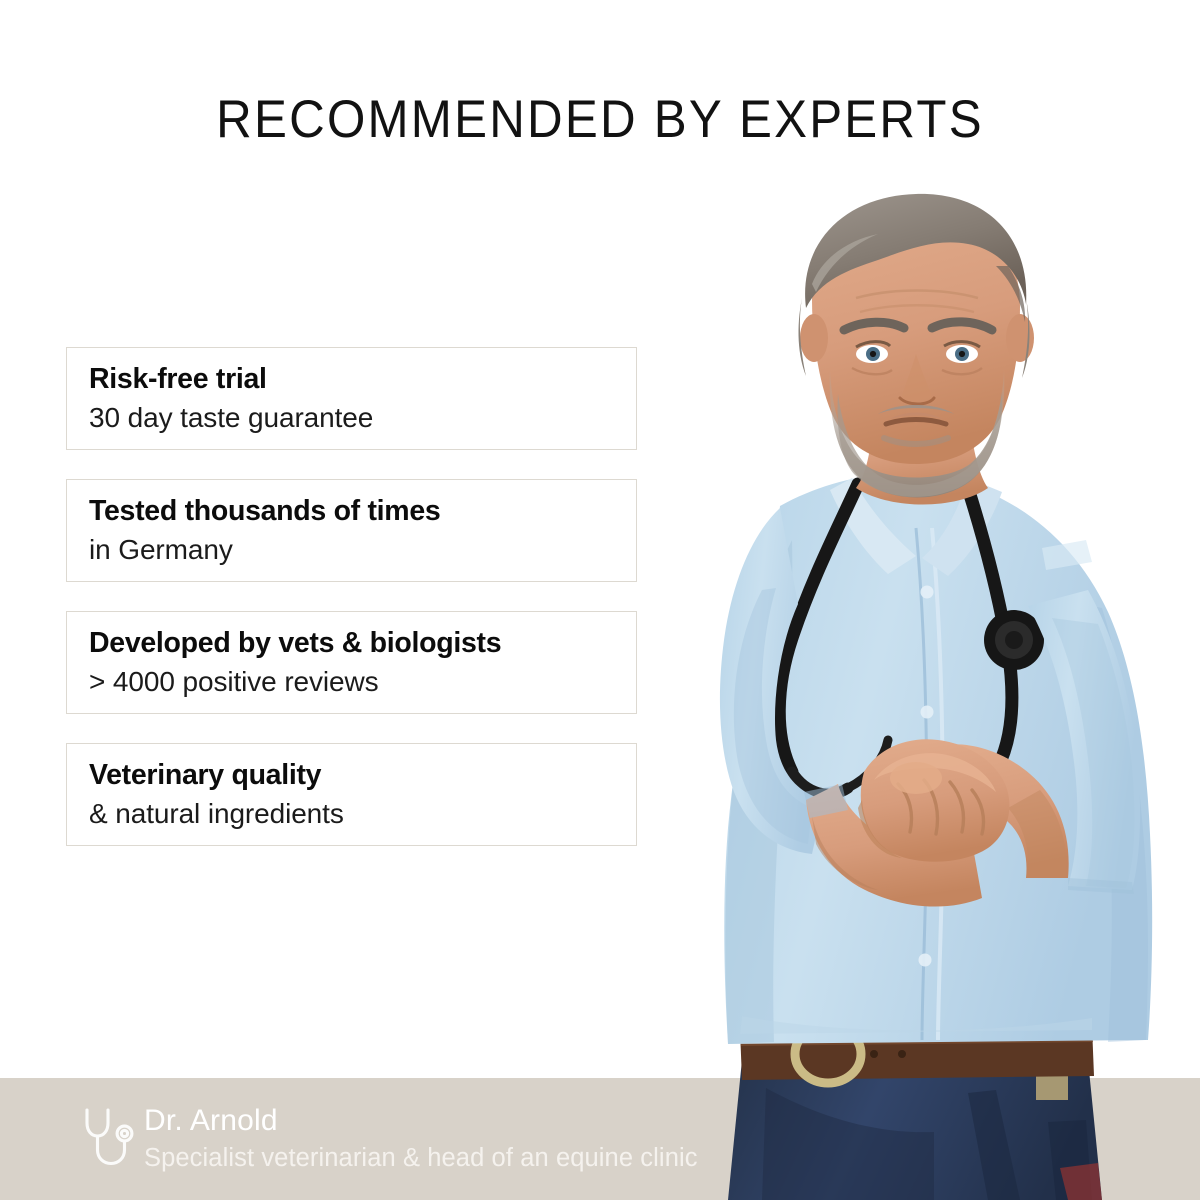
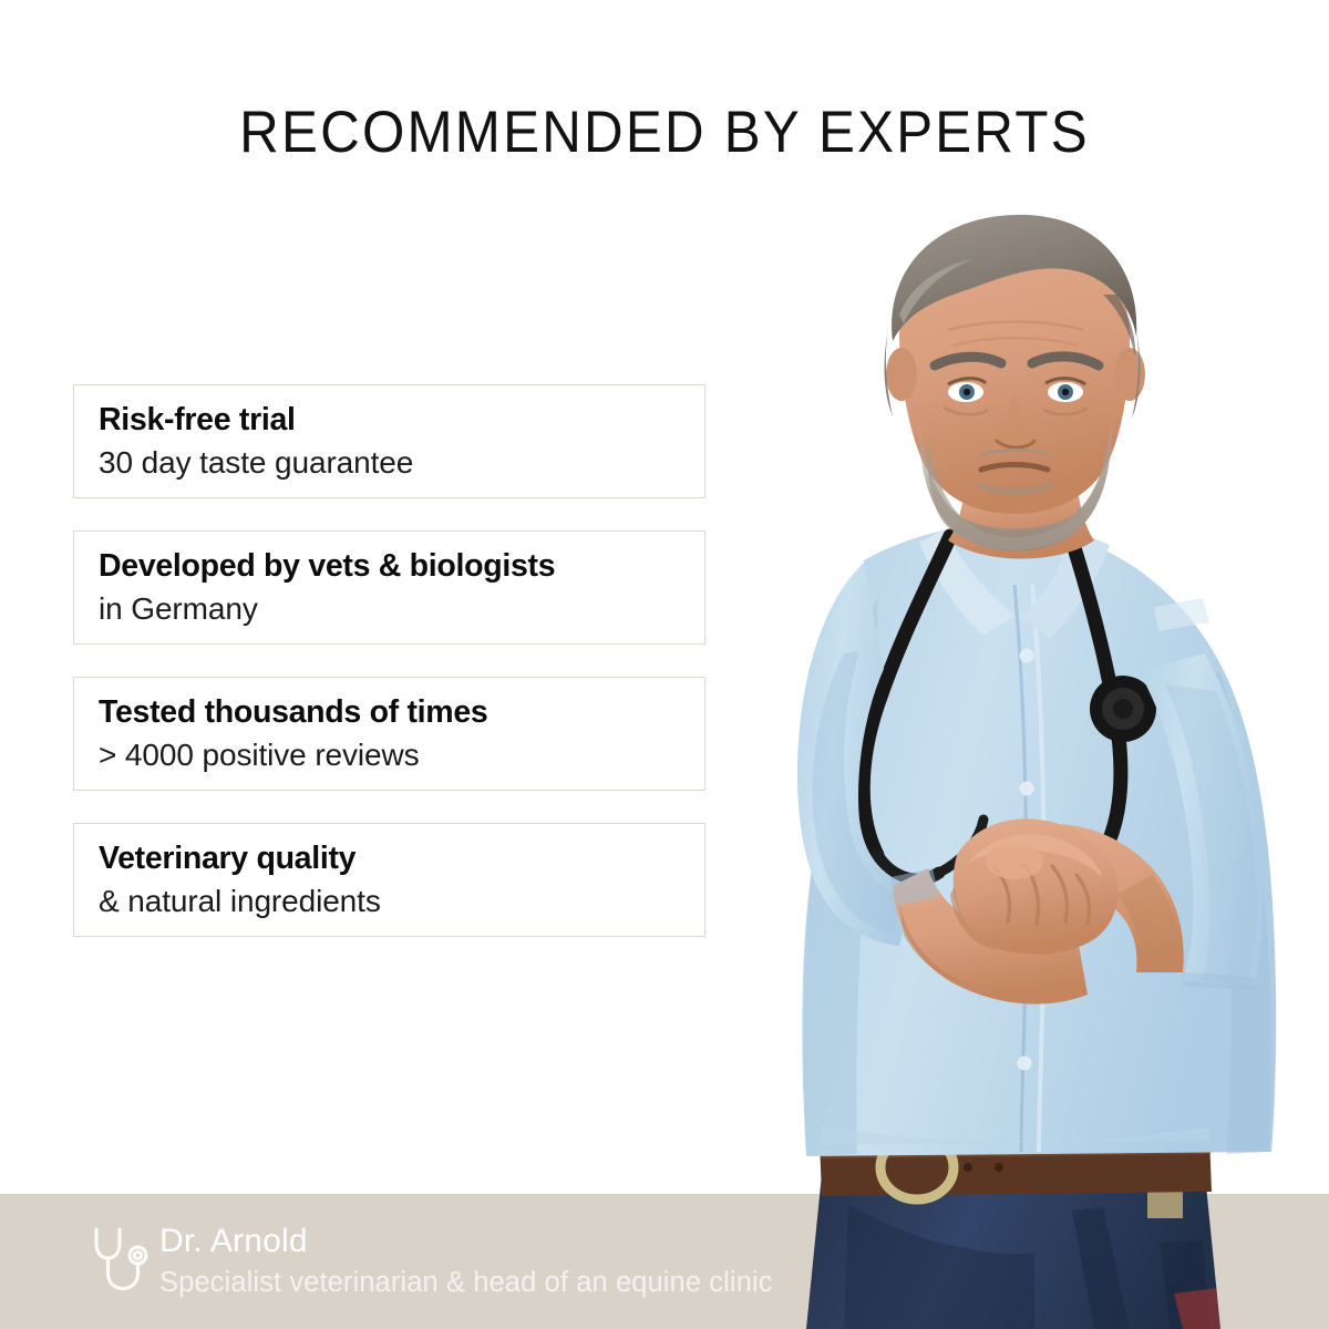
  RECOMMENDED BY EXPERTS
  Risk-free trial
  30 day taste guarantee
- Tested thousands of times
+ Developed by vets & biologists
  in Germany
- Developed by vets & biologists
+ Tested thousands of times
  > 4000 positive reviews
  Veterinary quality
  & natural ingredients
  Dr. Arnold
  Specialist veterinarian & head of an equine clinic
